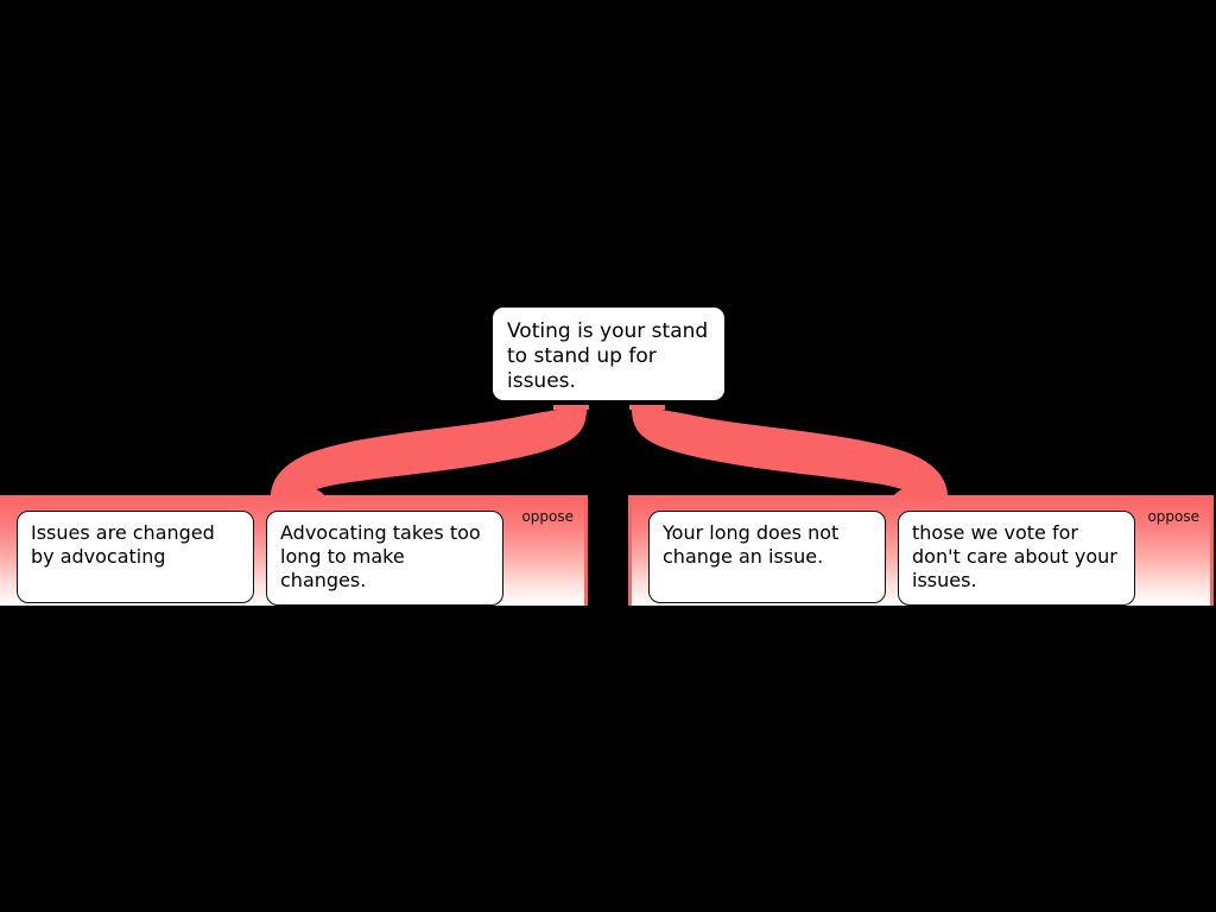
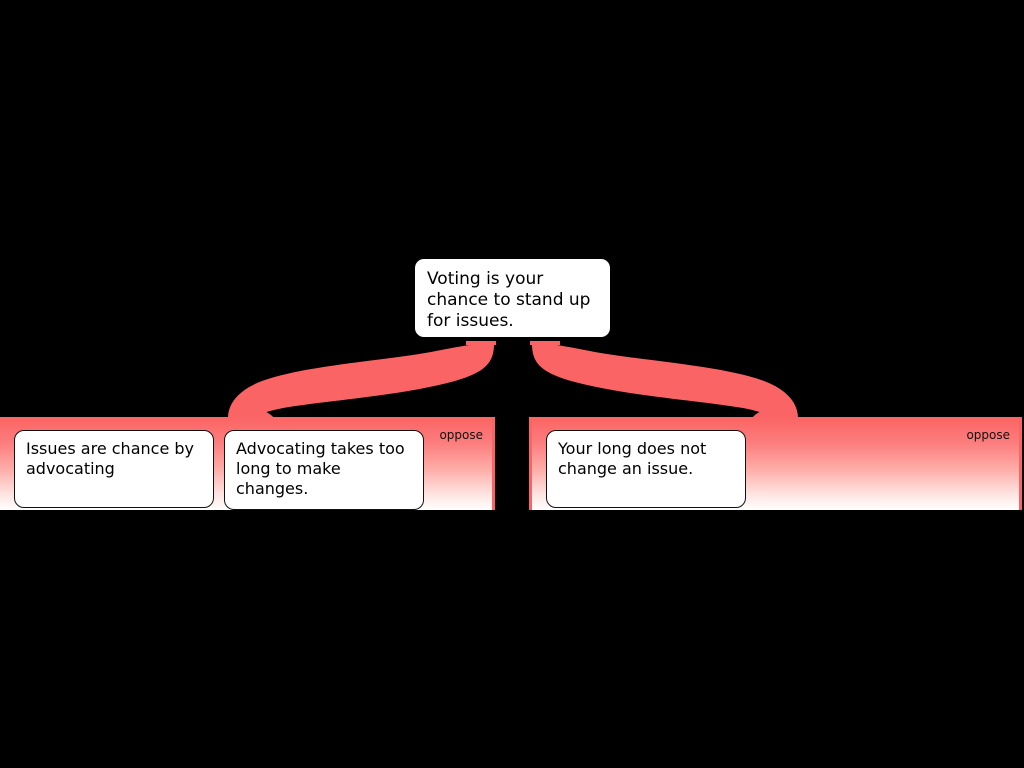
- Voting is your stand to stand up for issues.
+ Voting is your chance to stand up for issues.
  oppose
- Issues are changed by advocating
+ Issues are chance by advocating
  Advocating takes too long to make changes.
  oppose
  Your long does not change an issue.
- those we vote for don't care about your issues.
